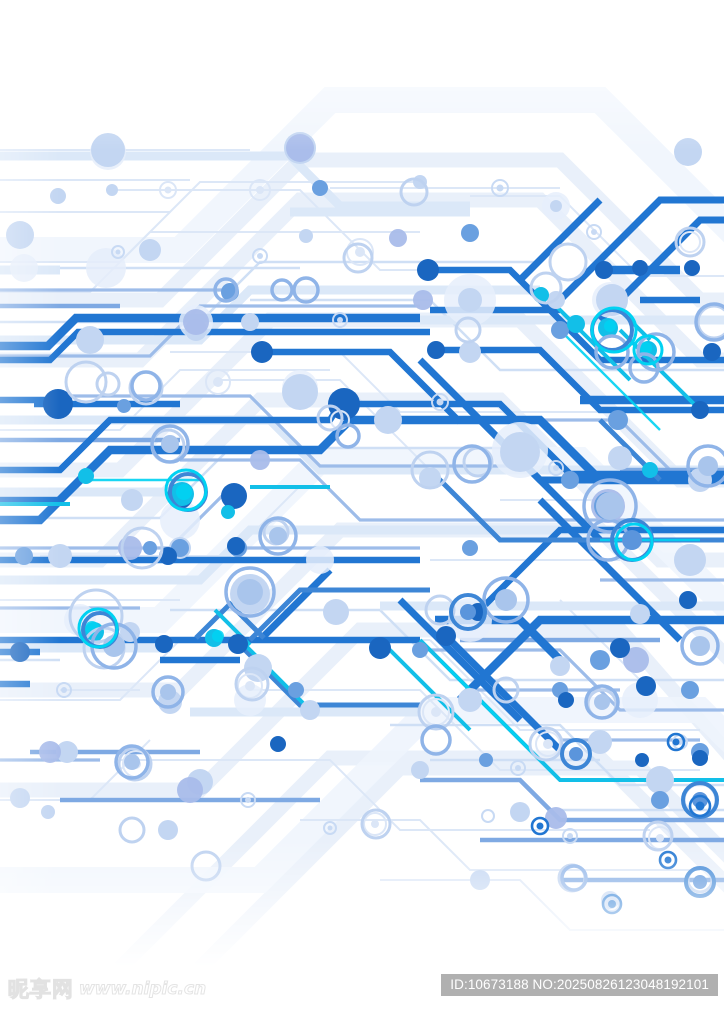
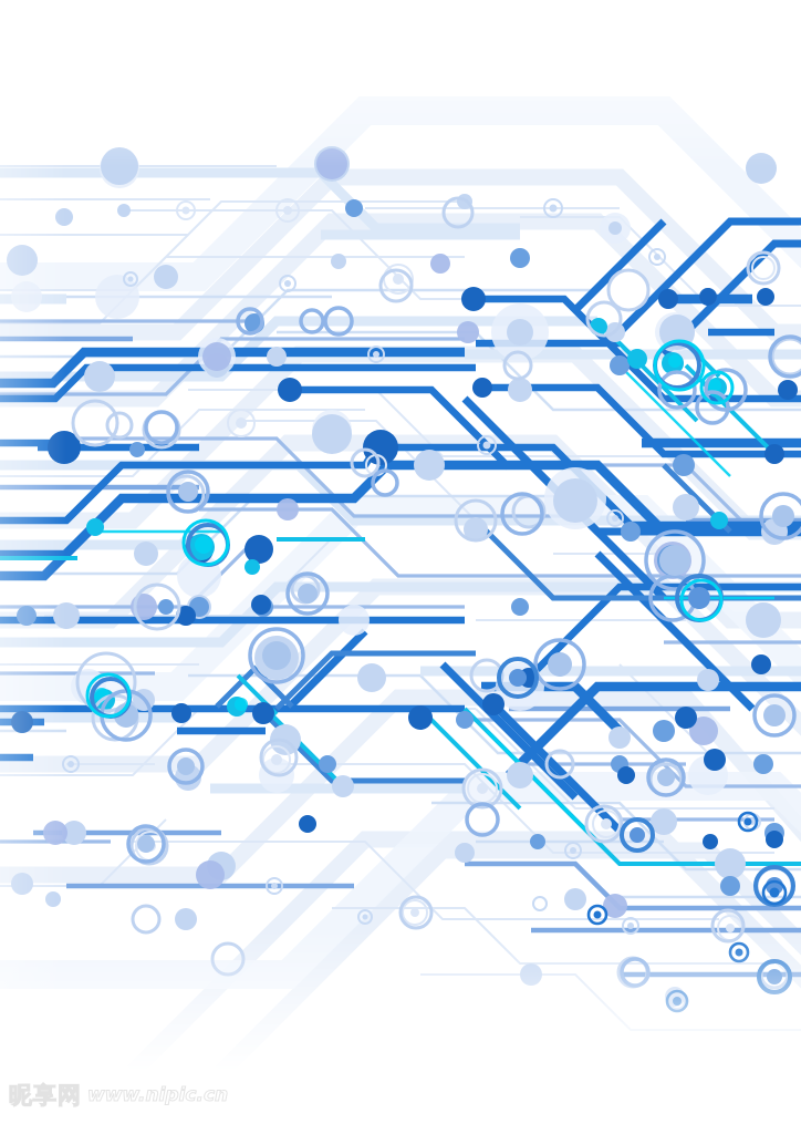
  昵享网
  www.nipic.cn
- ID:10673188 NO:20250826123048192101
